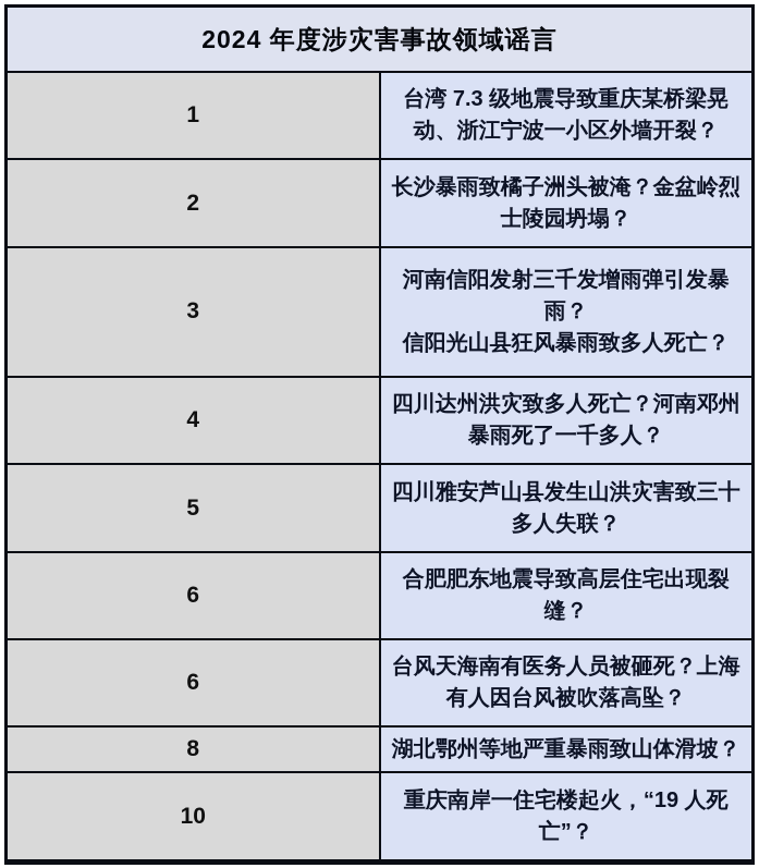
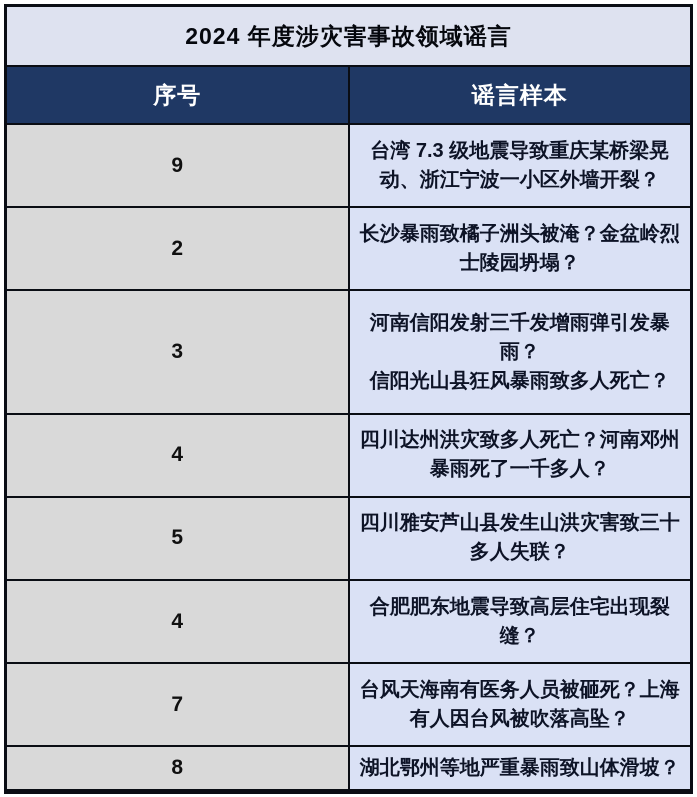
  2024 年度涉灾害事故领域谣言
+ 序号	谣言样本
- 1	台湾 7.3 级地震导致重庆某桥梁晃动、浙江宁波一小区外墙开裂？
+ 9	台湾 7.3 级地震导致重庆某桥梁晃动、浙江宁波一小区外墙开裂？
  2	长沙暴雨致橘子洲头被淹？金盆岭烈士陵园坍塌？
  3	河南信阳发射三千发增雨弹引发暴雨？ 信阳光山县狂风暴雨致多人死亡？
  4	四川达州洪灾致多人死亡？河南邓州暴雨死了一千多人？
  5	四川雅安芦山县发生山洪灾害致三十多人失联？
- 6	合肥肥东地震导致高层住宅出现裂缝？
+ 4	合肥肥东地震导致高层住宅出现裂缝？
- 6	台风天海南有医务人员被砸死？上海有人因台风被吹落高坠？
+ 7	台风天海南有医务人员被砸死？上海有人因台风被吹落高坠？
  8	湖北鄂州等地严重暴雨致山体滑坡？
- 10	重庆南岸一住宅楼起火，“19 人死亡”？
